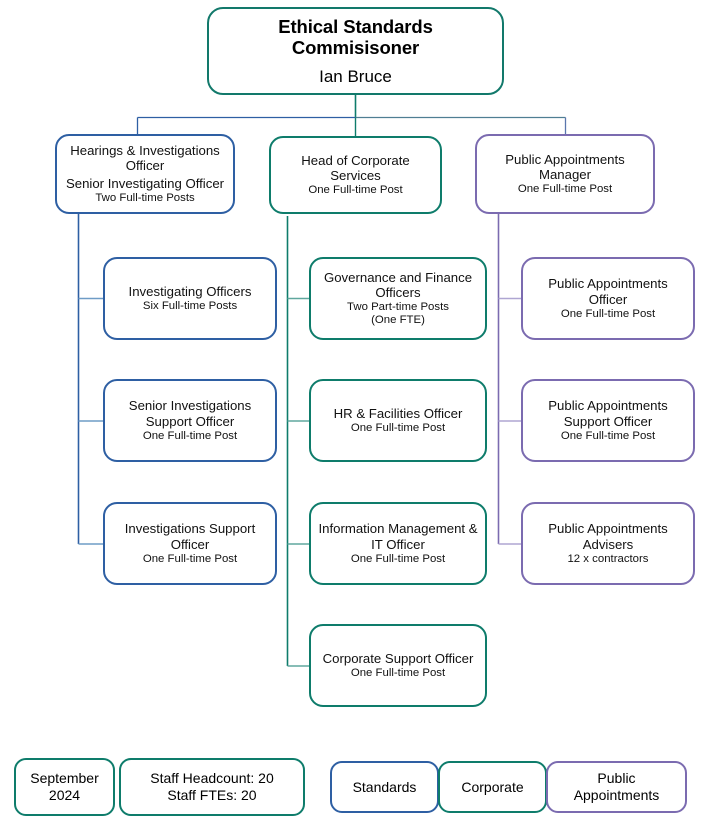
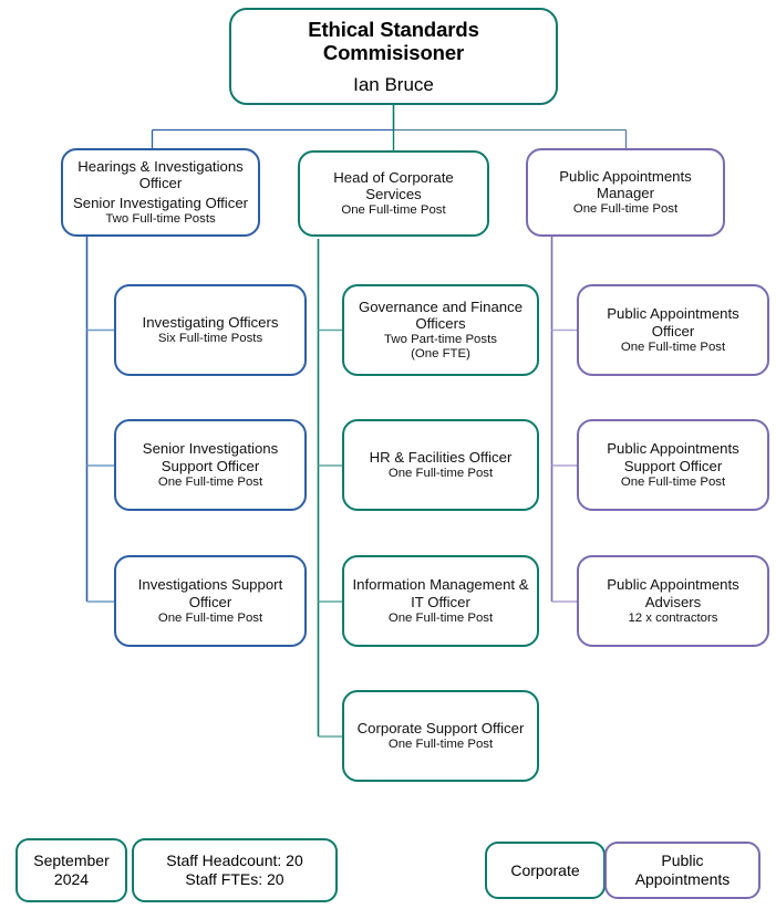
  Ethical Standards
  Commisisoner
  Ian Bruce
  Hearings & Investigations
  Officer
  Senior Investigating Officer
  Two Full-time Posts
  Head of Corporate
  Services
  One Full-time Post
  Public Appointments
  Manager
  One Full-time Post
  Investigating Officers
  Six Full-time Posts
  Senior Investigations
  Support Officer
  One Full-time Post
  Investigations Support
  Officer
  One Full-time Post
  Governance and Finance
  Officers
  Two Part-time Posts
  (One FTE)
  HR & Facilities Officer
  One Full-time Post
  Information Management &
  IT Officer
  One Full-time Post
  Corporate Support Officer
  One Full-time Post
  Public Appointments
  Officer
  One Full-time Post
  Public Appointments
  Support Officer
  One Full-time Post
  Public Appointments
  Advisers
  12 x contractors
  September
  2024
  Staff Headcount: 20
  Staff FTEs: 20
- Standards
  Corporate
  Public
  Appointments
